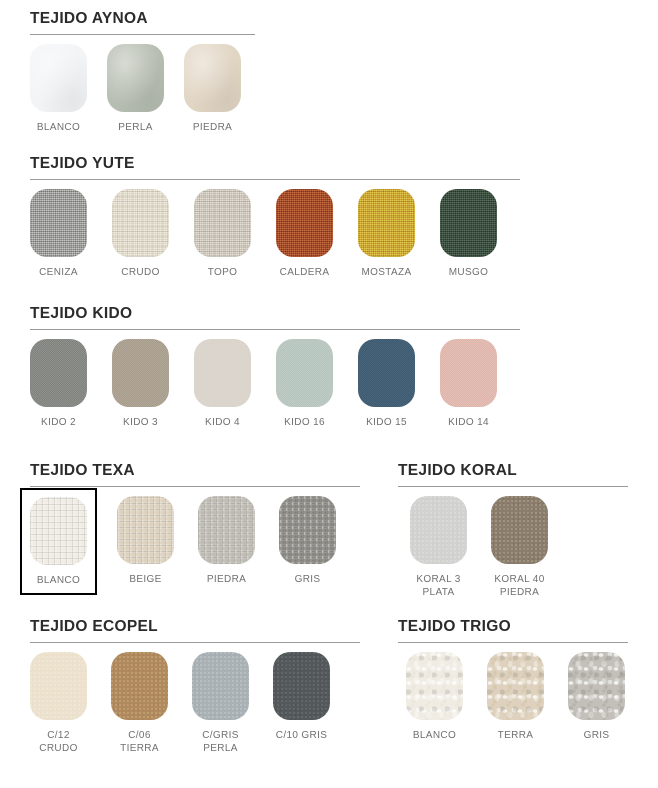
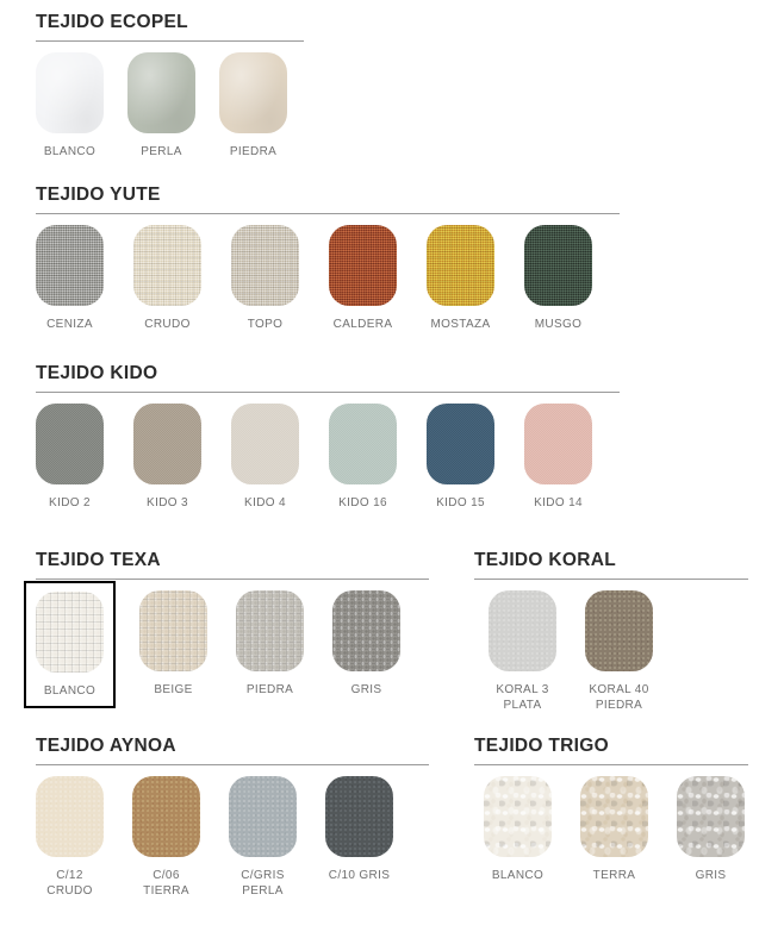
- TEJIDO AYNOA
+ TEJIDO ECOPEL
  BLANCO
  PERLA
  PIEDRA
  TEJIDO YUTE
  CENIZA
  CRUDO
  TOPO
  CALDERA
  MOSTAZA
  MUSGO
  TEJIDO KIDO
  KIDO 2
  KIDO 3
  KIDO 4
  KIDO 16
  KIDO 15
  KIDO 14
  TEJIDO TEXA
  BLANCO
  BEIGE
  PIEDRA
  GRIS
  TEJIDO KORAL
  KORAL 3
  PLATA
  KORAL 40
  PIEDRA
- TEJIDO ECOPEL
+ TEJIDO AYNOA
  C/12
  CRUDO
  C/06
  TIERRA
  C/GRIS
  PERLA
  C/10 GRIS
  TEJIDO TRIGO
  BLANCO
  TERRA
  GRIS
